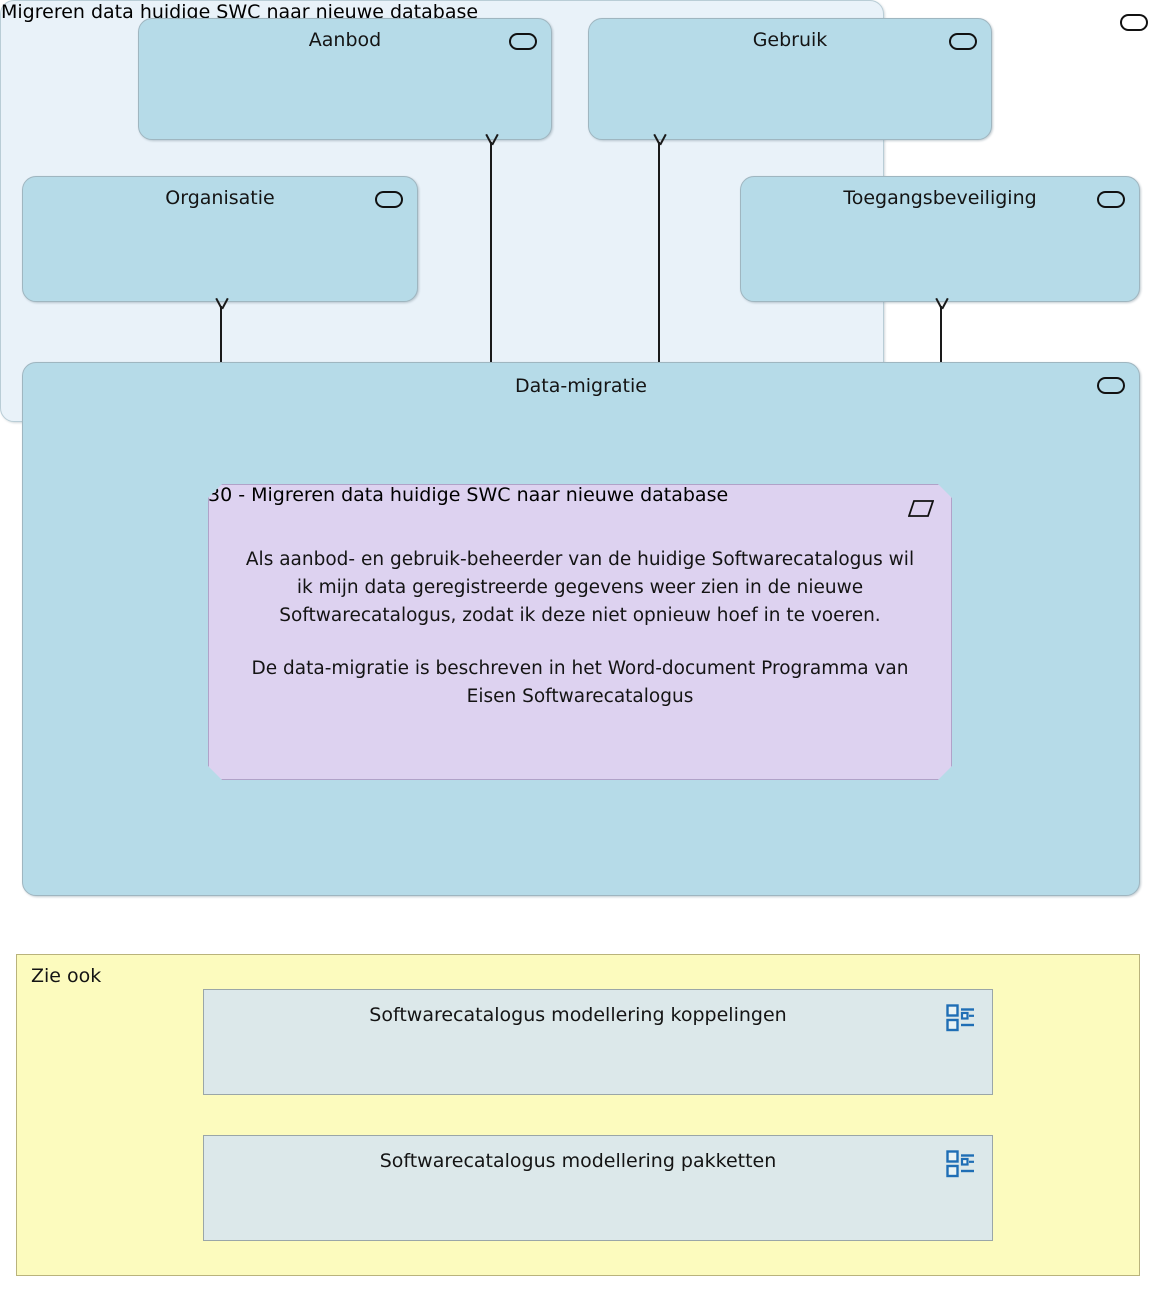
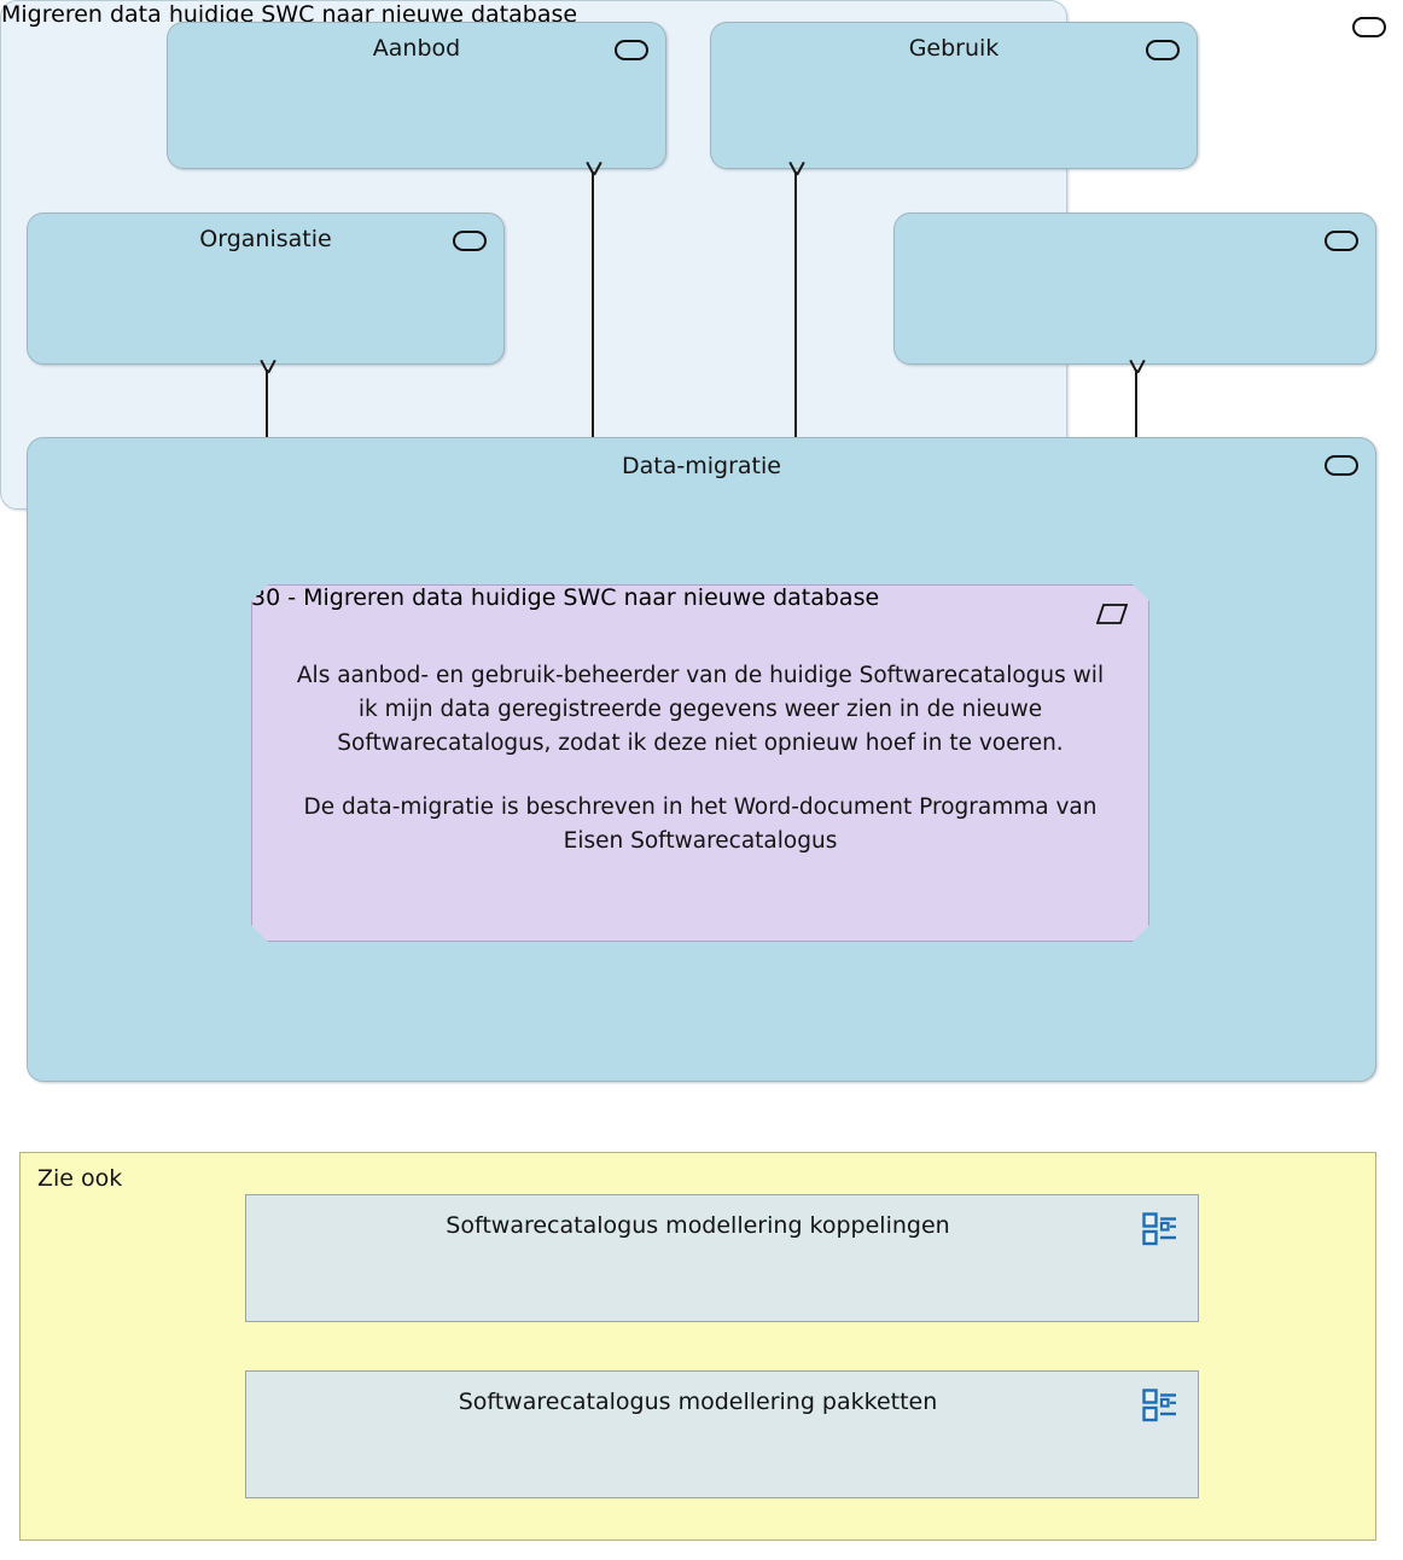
  Aanbod
  Gebruik
  Organisatie
- Toegangsbeveiliging
  Data-migratie
  Migreren data huidige SWC naar nieuwe database
  30 - Migreren data huidige SWC naar nieuwe database
  Als aanbod- en gebruik-beheerder van de huidige Softwarecatalogus wil ik mijn data geregistreerde gegevens weer zien in de nieuwe Softwarecatalogus, zodat ik deze niet opnieuw hoef in te voeren.
  De data-migratie is beschreven in het Word-document Programma van Eisen Softwarecatalogus
  Zie ook
  Softwarecatalogus modellering koppelingen
  Softwarecatalogus modellering pakketten
